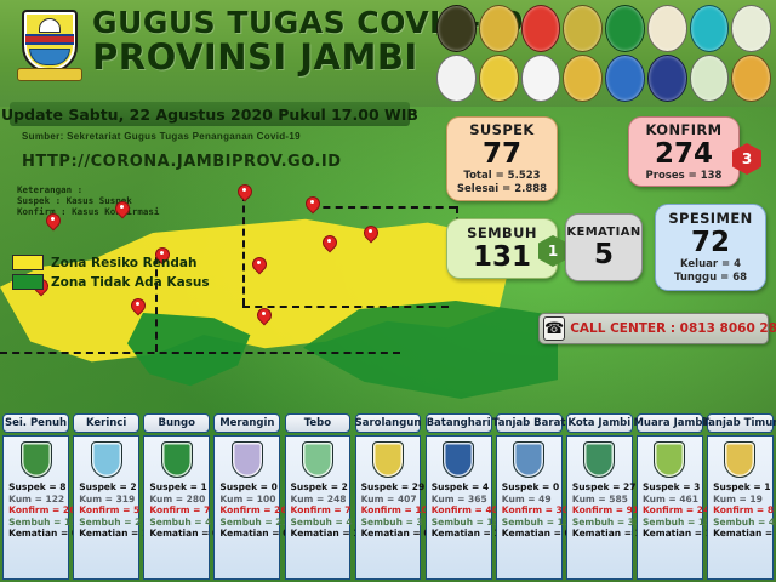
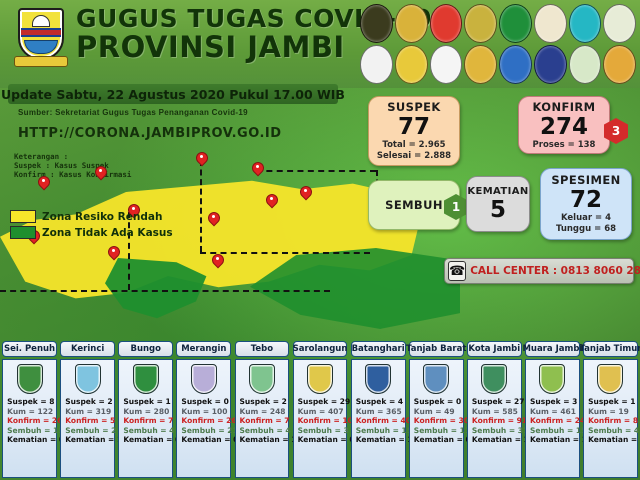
  GUGUS TUGAS COVI
  PROVINSI JAMBI
  Update Sabtu, 22 Agustus 2020 Pukul 17.00 WIB
  Sumber: Sekretariat Gugus Tugas Penanganan Covid-19
  HTTP://CORONA.JAMBIPROV.GO.ID
  Keterangan :
  Suspek : Kasus Susk
  Konfir : Kasus Kormasi
  Zona Resiko Rendah
  Zona Tidak Ada Kasus
  SUSPEK
  77
- Total = 5.523
+ Total = 2.965
  Selesai = 2.888
  KONFIRM
  274
  Proses = 138
  3
  SEMBUH
- 131
  1
  KEMATIAN
  5
  SPESIMEN
  72
  Keluar = 4
  Tunggu = 68
  ☎
  CALL CENTER : 0813 8060 28
  Sei. Penuh
  Suspek = 8
  Kum = 122
  Konfirm = 2
  Sembuh = 1
  Kematian =
  Kerinci
  Suspek = 2
  Kum = 319
  Konfirm = 5
  Sembuh = 2
  Kematian =
  Bungo
  Suspek = 1
  Kum = 280
  Konfirm = 7
  Sembuh = 4
  Kematian =
  Merangin
  Suspek = 0
  Kum = 100
  Konfirm = 2
  Sembuh = 2
  Kematian =
  Tebo
  Suspek = 2
  Kum = 248
  Konfirm = 7
  Sembuh = 4
  Kematian =
  Sarolangun
  Suspek = 29
  Kum = 407
  Konfirm = 1
  Sembuh = 3
  Kematian =
  Batanghari
  Suspek = 4
  Kum = 365
  Konfirm = 4
  Sembuh = 1
  Kematian =
  Tanjab Barat
  Suspek = 0
  Kum = 49
  Konfirm = 3
  Sembuh = 1
  Kematian =
  Kota Jambi
  Suspek = 27
  Kum = 585
  Konfirm = 9
  Sembuh = 3
  Kematian =
  Muara Jambi
  Suspek = 3
  Kum = 461
  Konfirm = 2
  Sembuh = 1
  Kematian =
  Tanjab Timur
  Suspek = 1
  Kum = 19
  Konfirm = 8
  Sembuh = 4
  Kematian =
